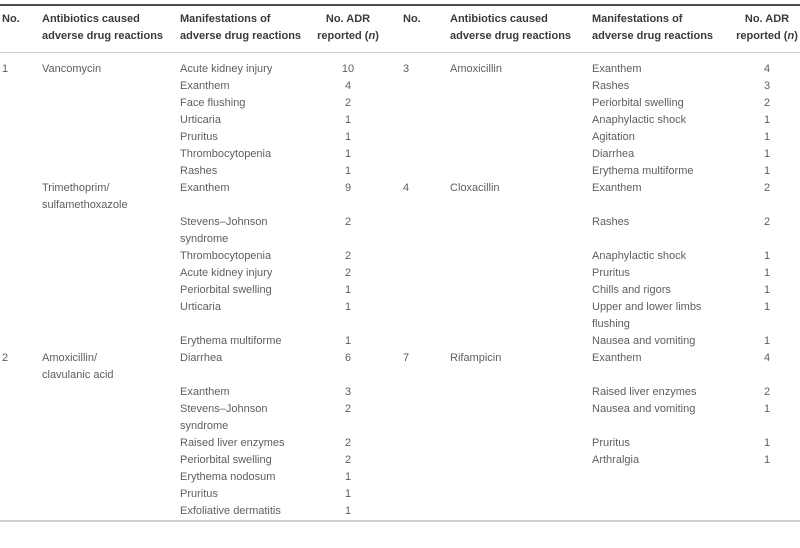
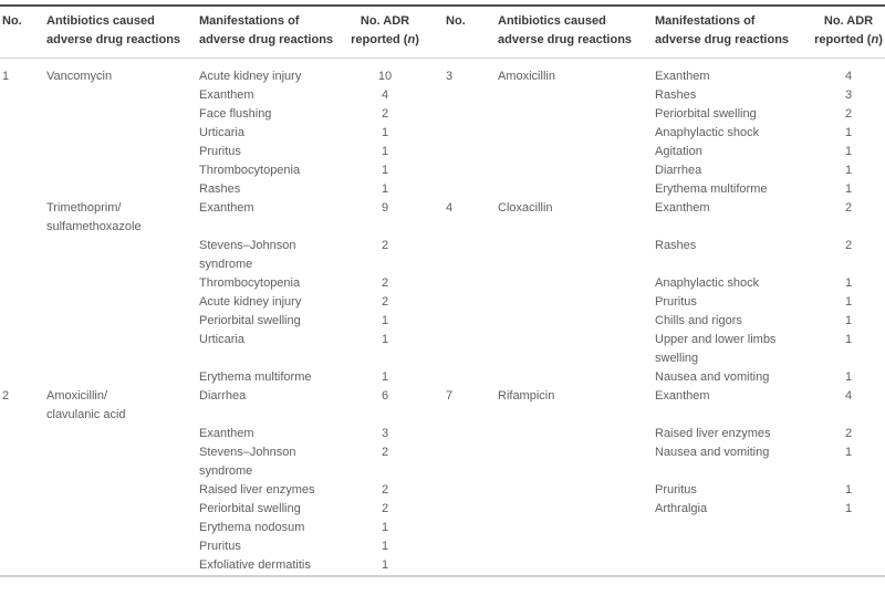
  No.	Antibiotics caused adverse drug reactions	Manifestations of adverse drug reactions	No. ADRreported (n)	No.	Antibiotics caused adverse drug reactions	Manifestations of adverse drug reactions	No. ADRreported (n)
  1	Vancomycin	Acute kidney injury	10	3	Amoxicillin	Exanthem	4
  		Exanthem	4			Rashes	3
  		Face flushing	2			Periorbital swelling	2
  		Urticaria	1			Anaphylactic shock	1
  		Pruritus	1			Agitation	1
  		Thrombocytopenia	1			Diarrhea	1
  		Rashes	1			Erythema multiforme	1
  	Trimethoprim/ sulfamethoxazole	Exanthem	9	4	Cloxacillin	Exanthem	2
  		Stevens–Johnson syndrome	2			Rashes	2
  		Thrombocytopenia	2			Anaphylactic shock	1
  		Acute kidney injury	2			Pruritus	1
  		Periorbital swelling	1			Chills and rigors	1
- 		Urticaria	1			Upper and lower limbs flushing	1
+ 		Urticaria	1			Upper and lower limbs swelling	1
  		Erythema multiforme	1			Nausea and vomiting	1
  2	Amoxicillin/ clavulanic acid	Diarrhea	6	7	Rifampicin	Exanthem	4
  		Exanthem	3			Raised liver enzymes	2
  		Stevens–Johnson syndrome	2			Nausea and vomiting	1
  		Raised liver enzymes	2			Pruritus	1
  		Periorbital swelling	2			Arthralgia	1
  		Erythema nodosum	1
  		Pruritus	1
  		Exfoliative dermatitis	1
